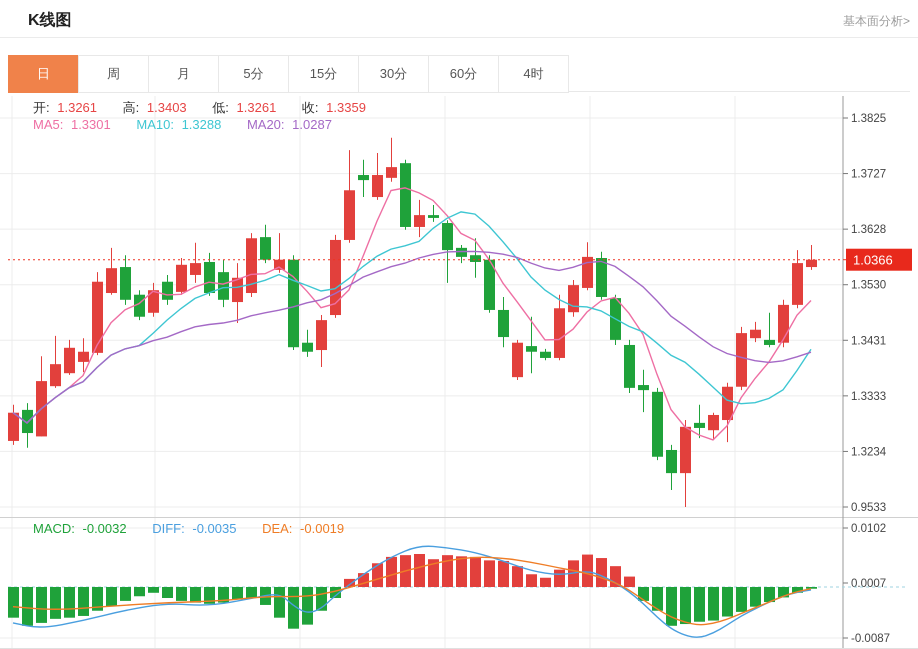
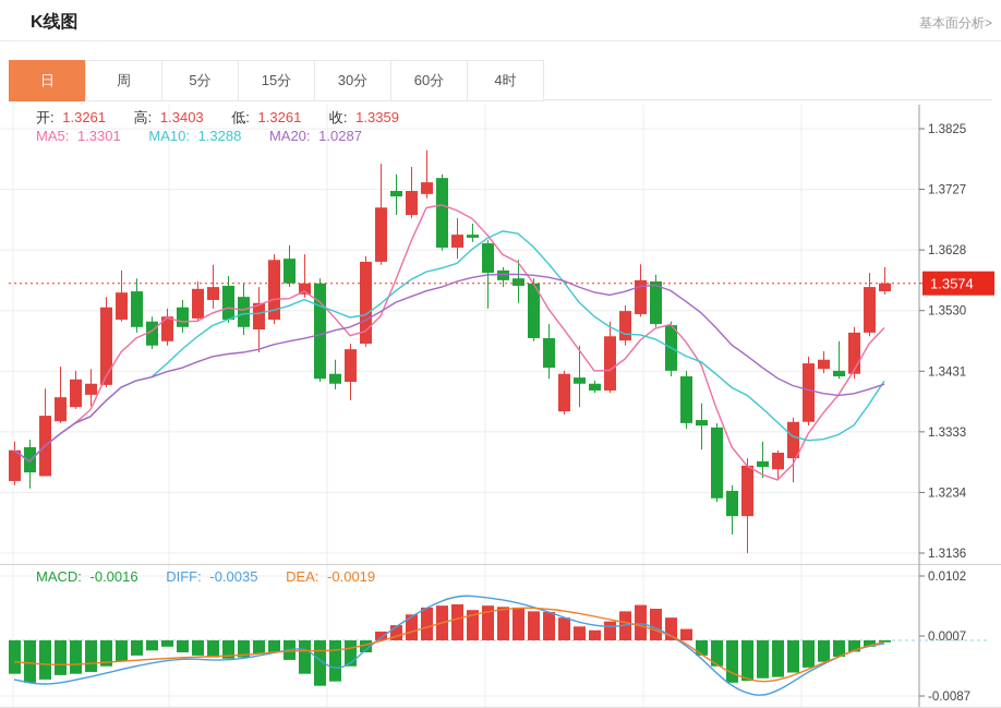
  K线图
  基本面分析>
  日
  周
- 月
  5分
  15分
  30分
  60分
  4时
  1.3825
  1.3727
  1.3628
  1.3530
  1.3431
  1.3333
  1.3234
- 0.9533
+ 1.3136
  0.0102
  0.0007
  -0.0087
- 1.0366
+ 1.3574
  开: 1.3261 高: 1.3403 低: 1.3261 收: 1.3359
  MA5: 1.3301 MA10: 1.3288 MA20: 1.0287
- MACD: -0.0032 DIFF: -0.0035 DEA: -0.0019
+ MACD: -0.0016 DIFF: -0.0035 DEA: -0.0019
